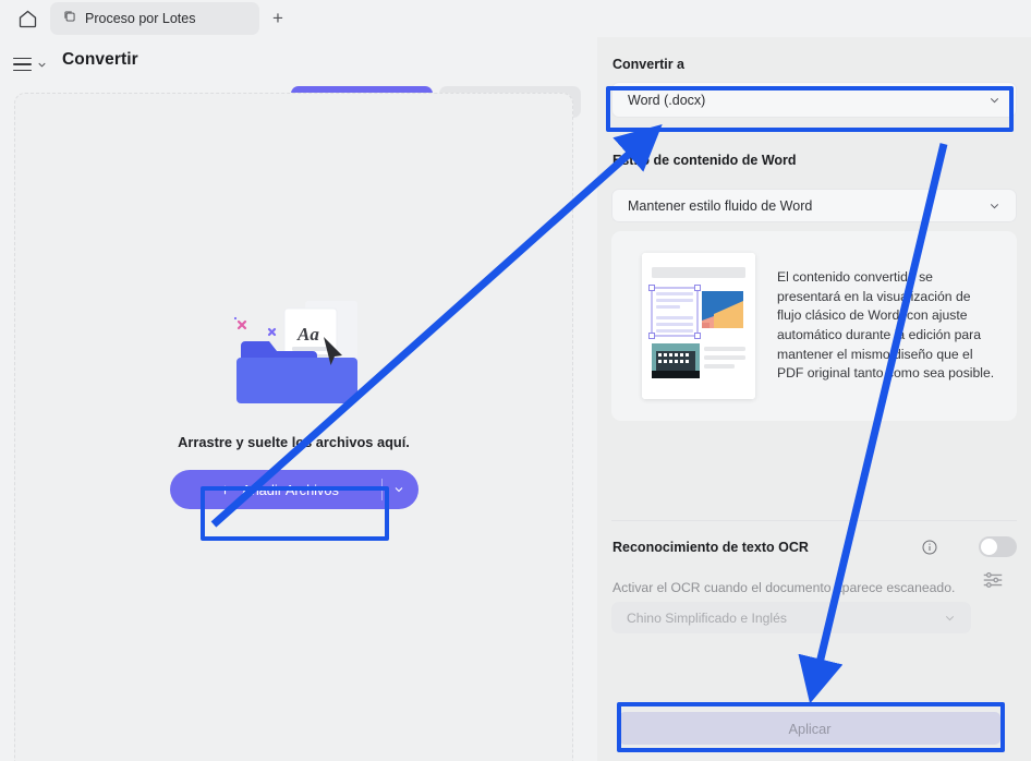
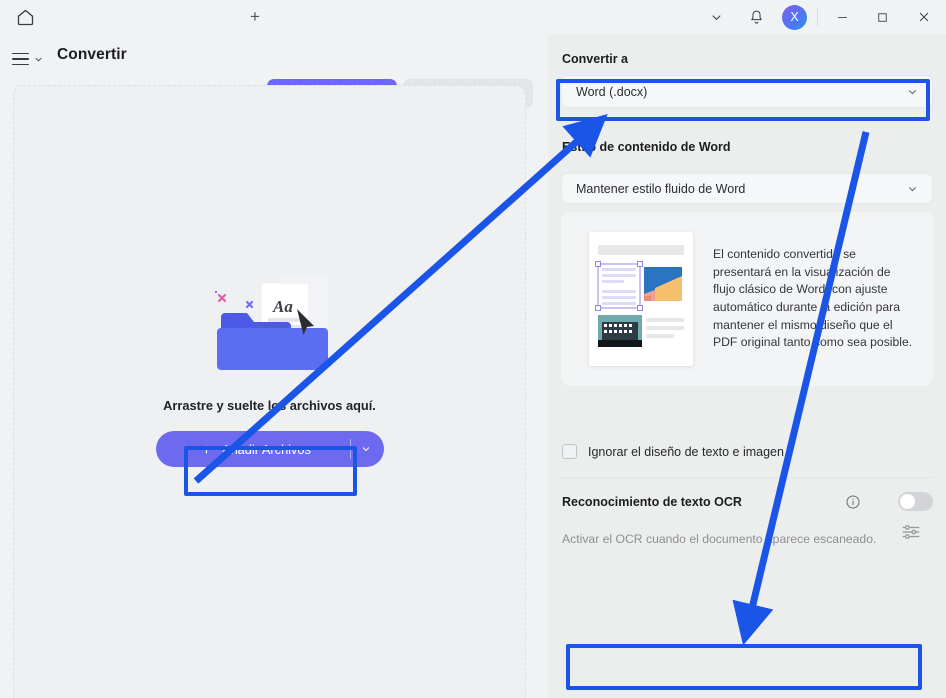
- Proceso por Lotes
  +
+ X
  Convertir
  Aa
  Arrastre y suelte lo archivos aquí.
  Aadir Archivos
  Convertir a
  Word (.docx)
  tilo de contenido de Word
  Mantener estilo fluido de Word
  El contenido convertid se presentará en la visuización de flujo clásico de Word con ajuste automático durante edición para mantener el mismoiseño que el PDF original tantoomo sea posible.
+ Ignorar el diseño de texto e imagen
  Reconocimiento de texto OCR
  Activar el OCR cuando el documentoparece escaneado.
- Chino Simplificado e Inglés
- Aplicar
